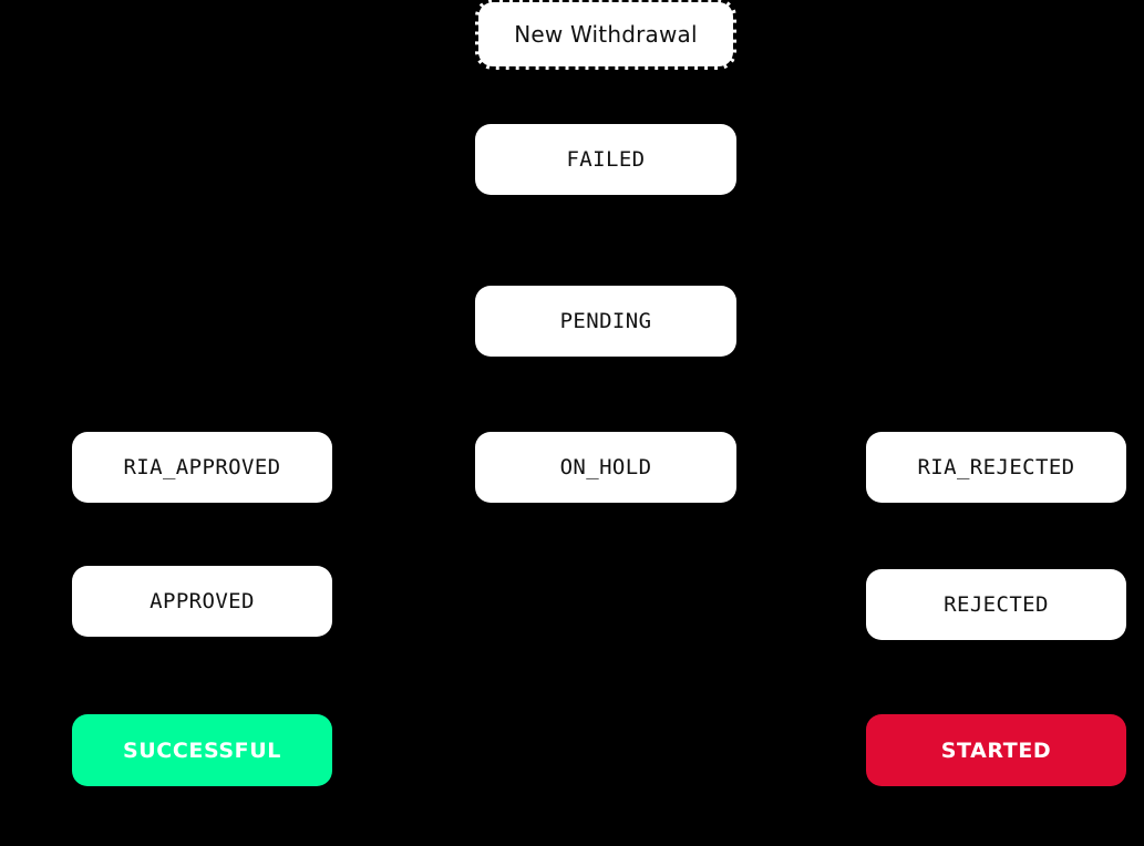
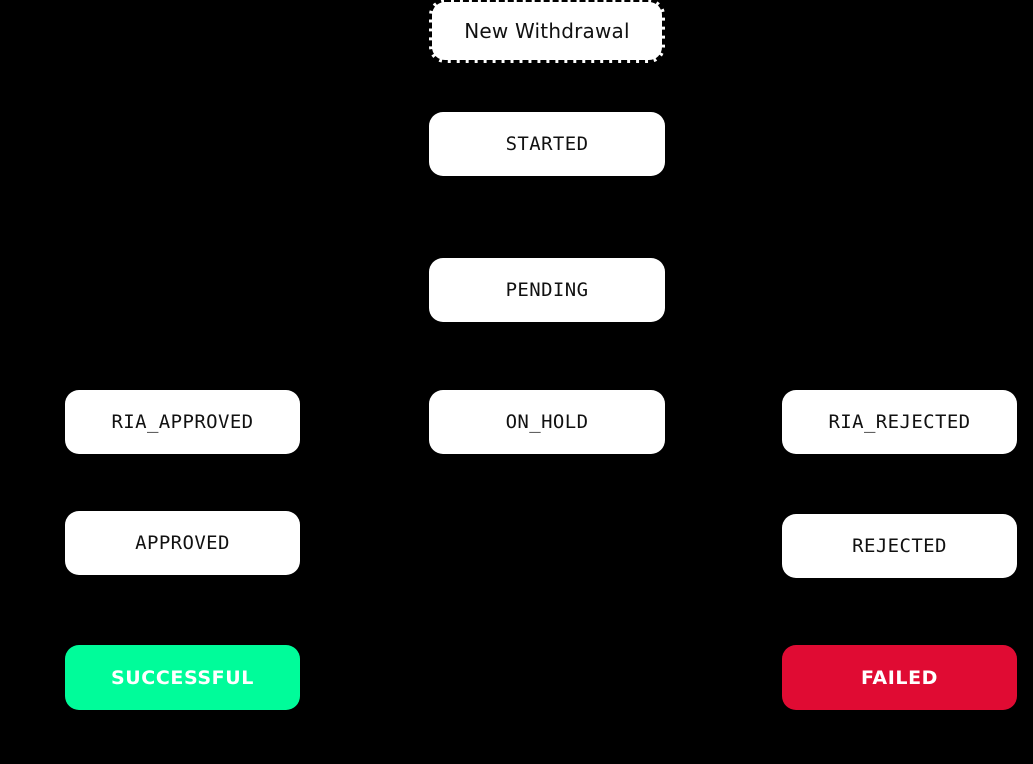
  New Withdrawal
- FAILED
+ STARTED
  PENDING
  RIA_APPROVED
  ON_HOLD
  RIA_REJECTED
  APPROVED
  REJECTED
  SUCCESSFUL
- STARTED
+ FAILED
